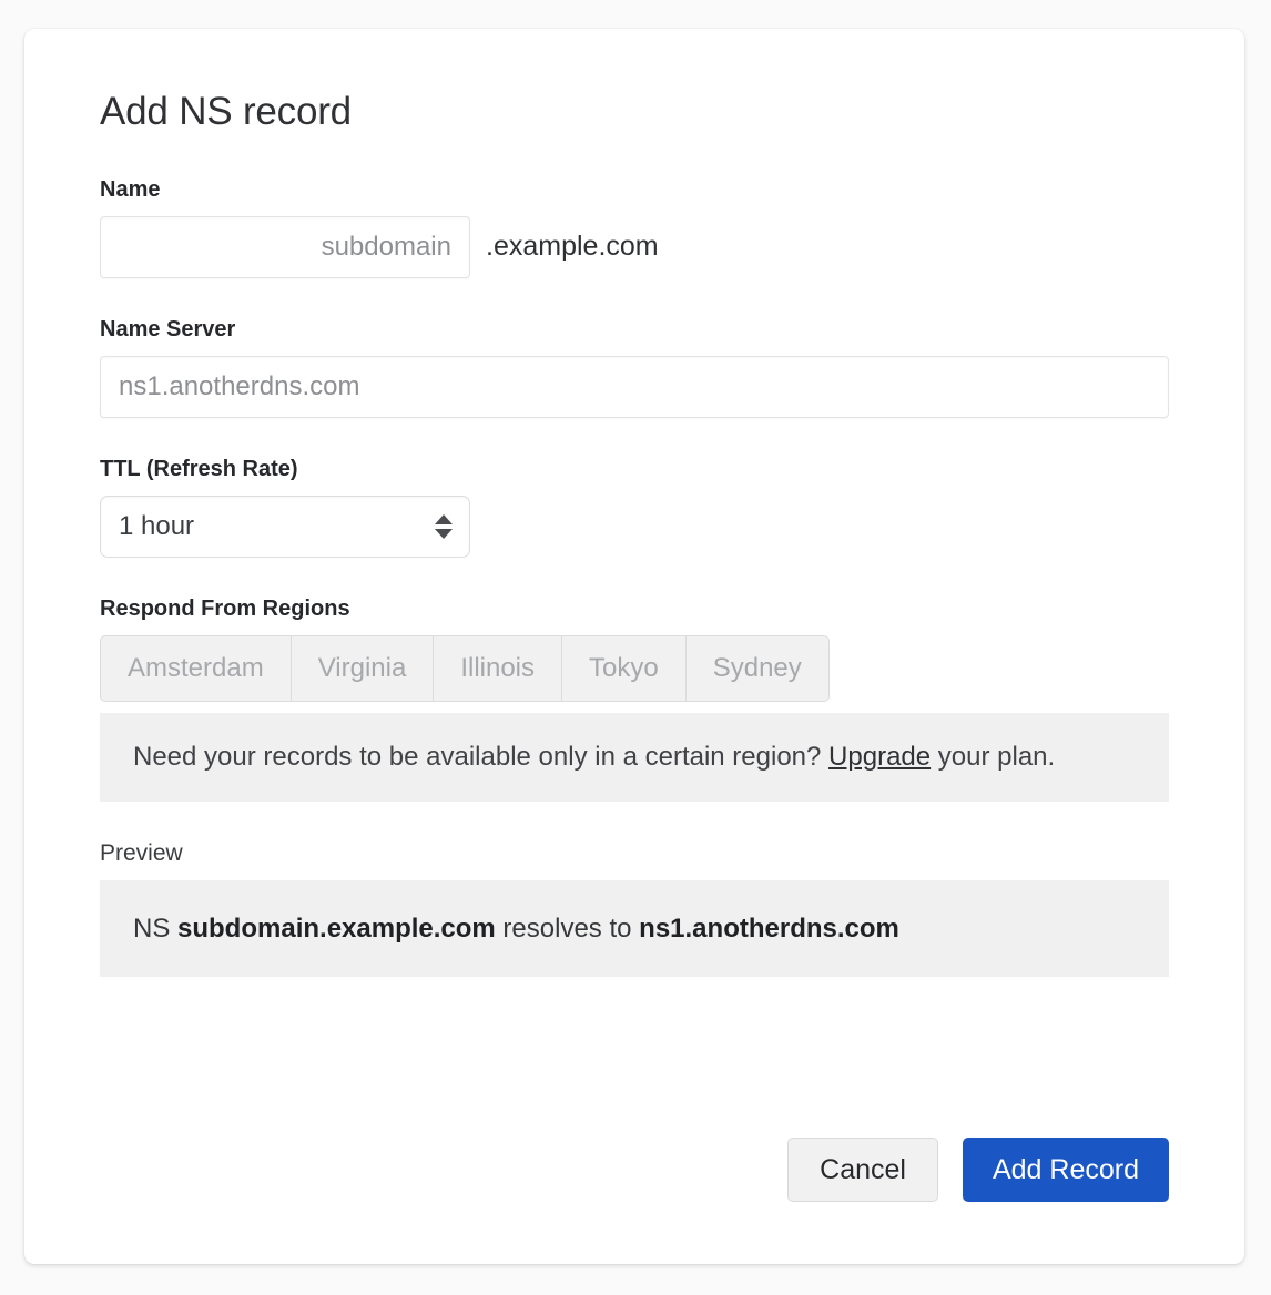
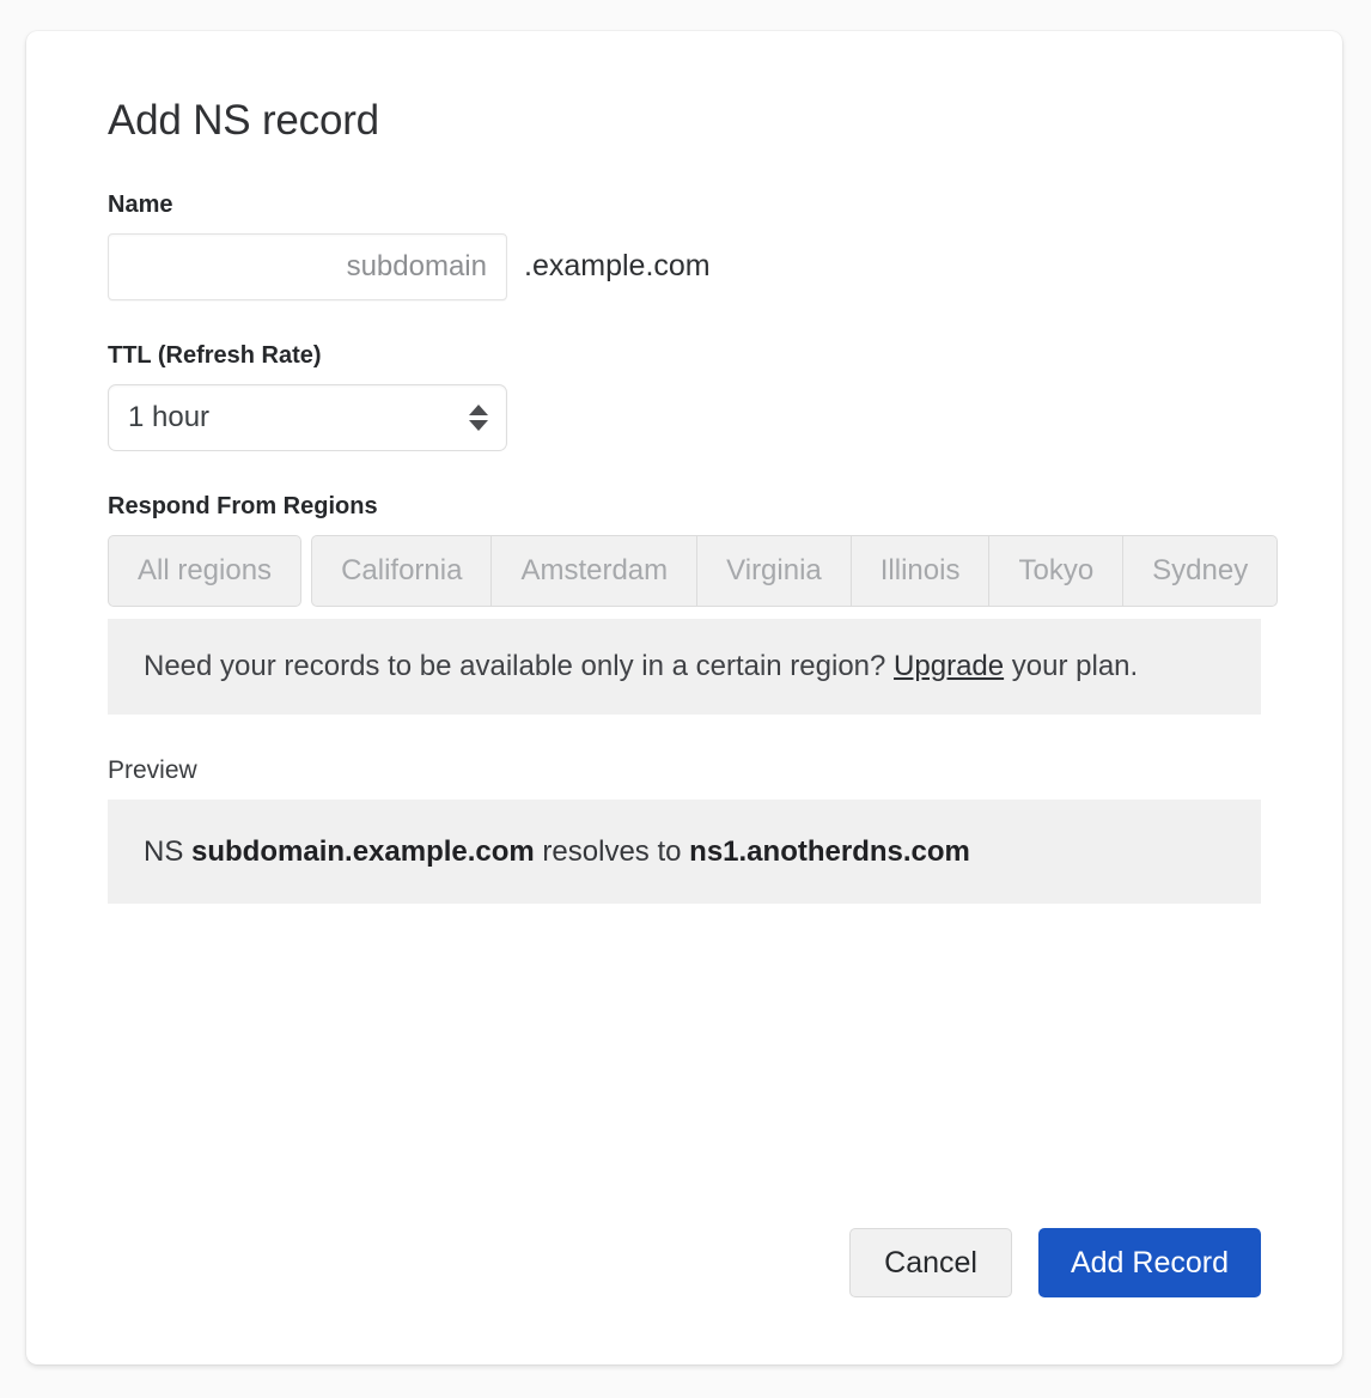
  Add NS record
  Name
  subdomain
  .example.com
- Name Server
- ns1.anotherdns.com
  TTL (Refresh Rate)
  1 hour
  Respond From Regions
+ All regions
+ California
  Amsterdam
  Virginia
  Illinois
  Tokyo
  Sydney
  Need your records to be available only in a certain region? Upgrade your plan.
  Preview
  NS subdomain.example.com resolves to ns1.anotherdns.com
  Cancel
  Add Record
